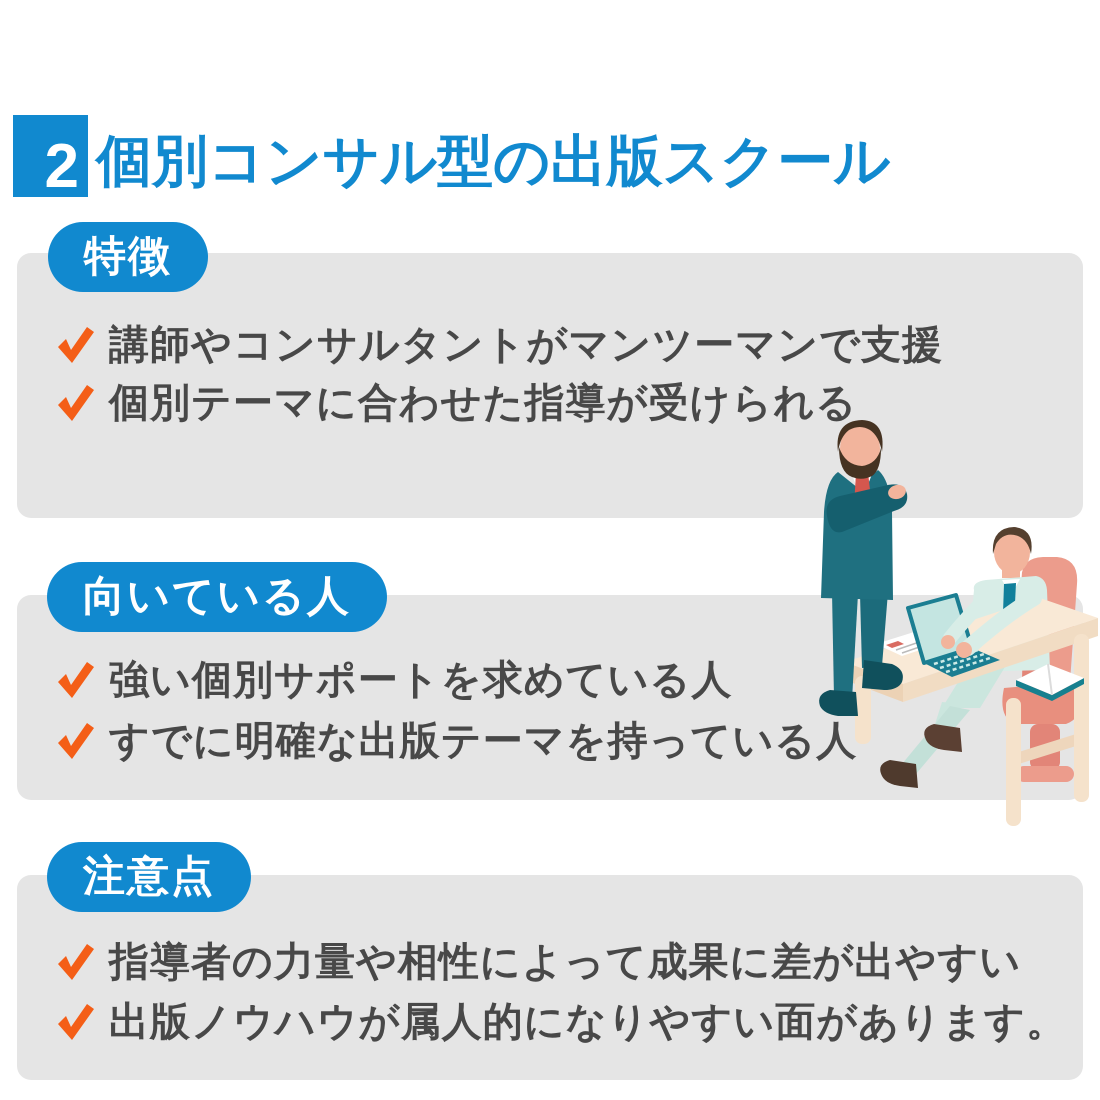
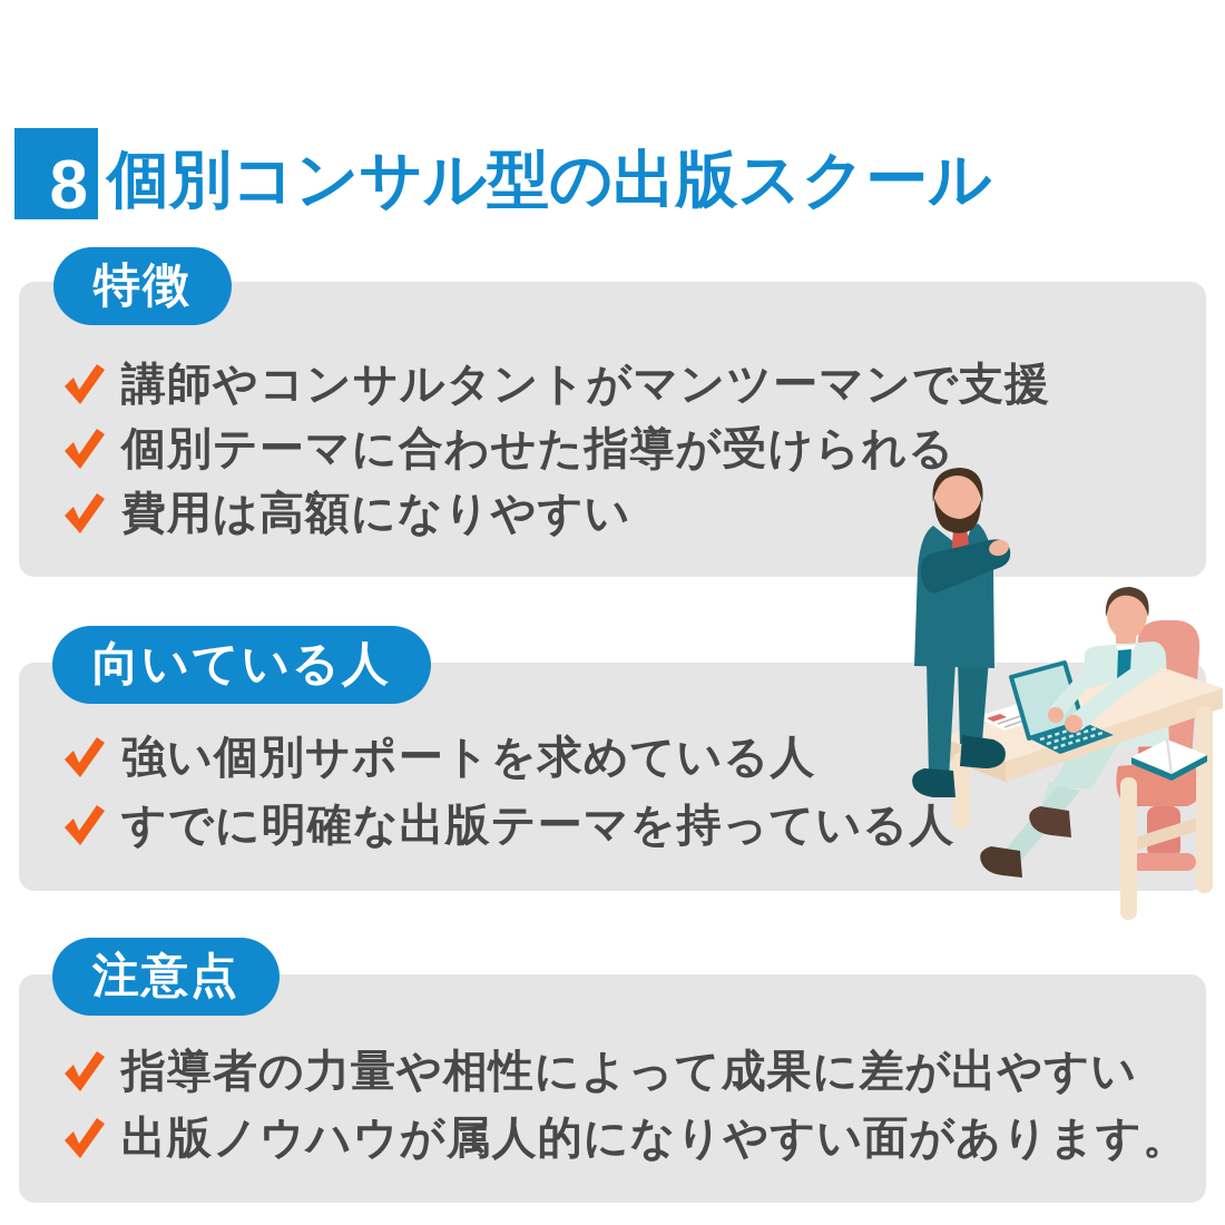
- 2
+ 8
  個別コンサル型の出版スクール
  特徴
  講師やコンサルタントがマンツーマンで支援
  個別テーマに合わせた指導が受けられる
+ 費用は高額になりやすい
  向いている人
  強い個別サポートを求めている人
  すでに明確な出版テーマを持っている人
  注意点
  指導者の力量や相性によって成果に差が出やすい
  出版ノウハウが属人的になりやすい面があります。
